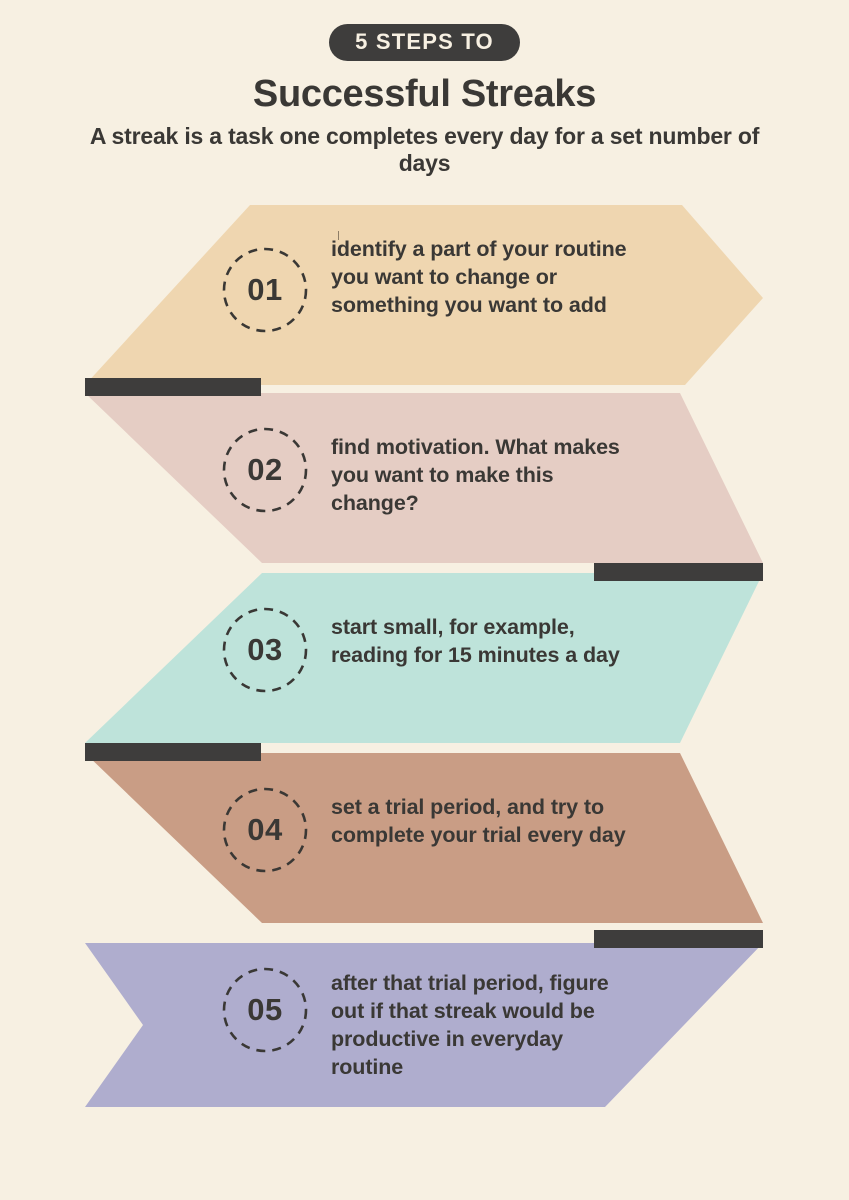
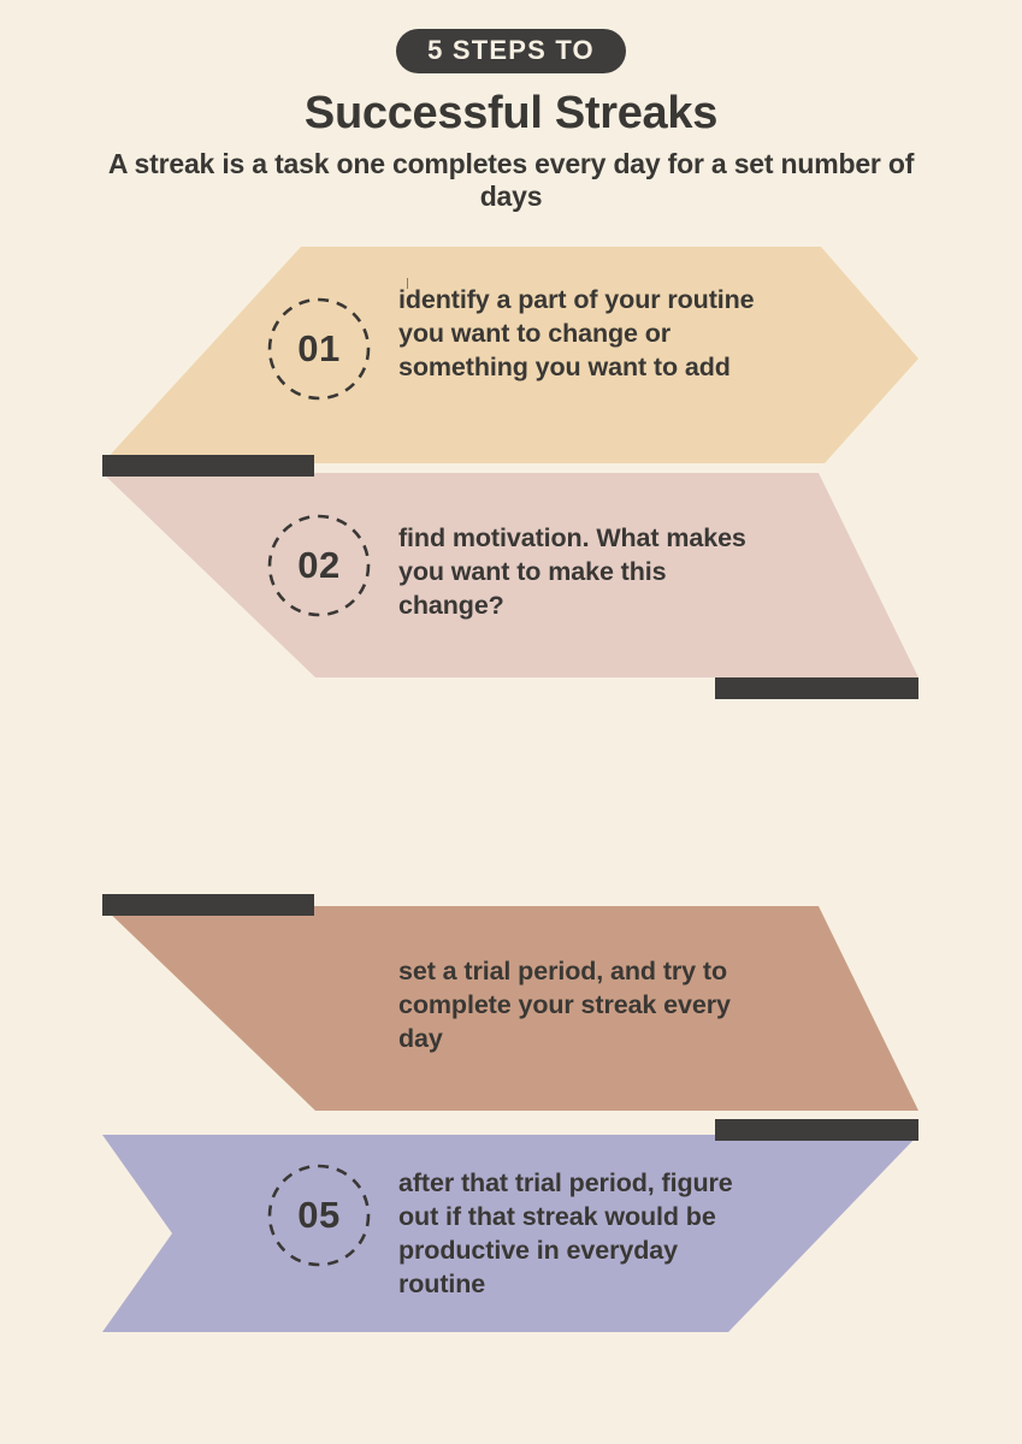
  5 STEPS TO
  Successful Streaks
  A streak is a task one completes every day for a set number of days
  01
  identify a part of your routine you want to change or something you want to add
  02
  find motivation. What makes you want to make this change?
- 03
- start small, for example, reading for 15 minutes a day
- 04
- set a trial period, and try to complete your trial every day
+ set a trial period, and try to complete your streak every day
  05
  after that trial period, figure out if that streak would be productive in everyday routine
